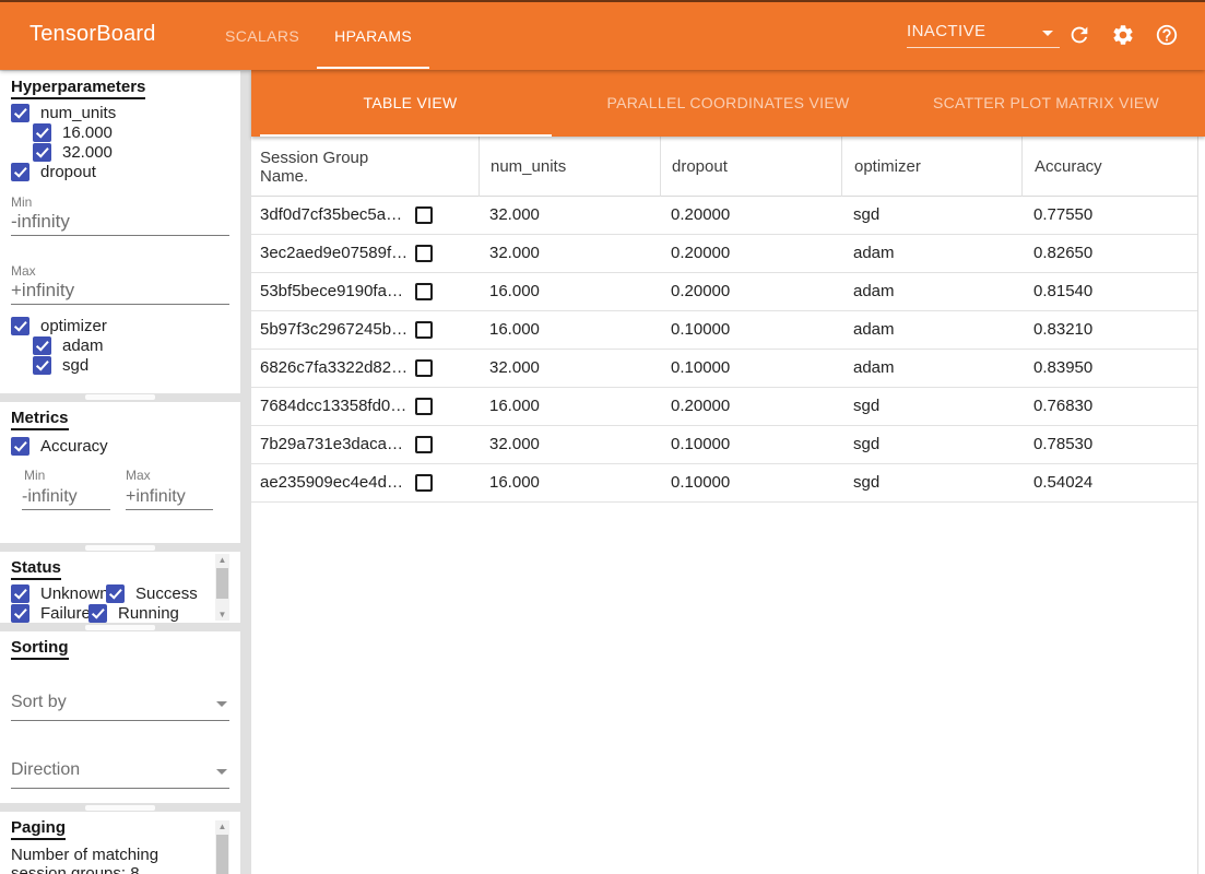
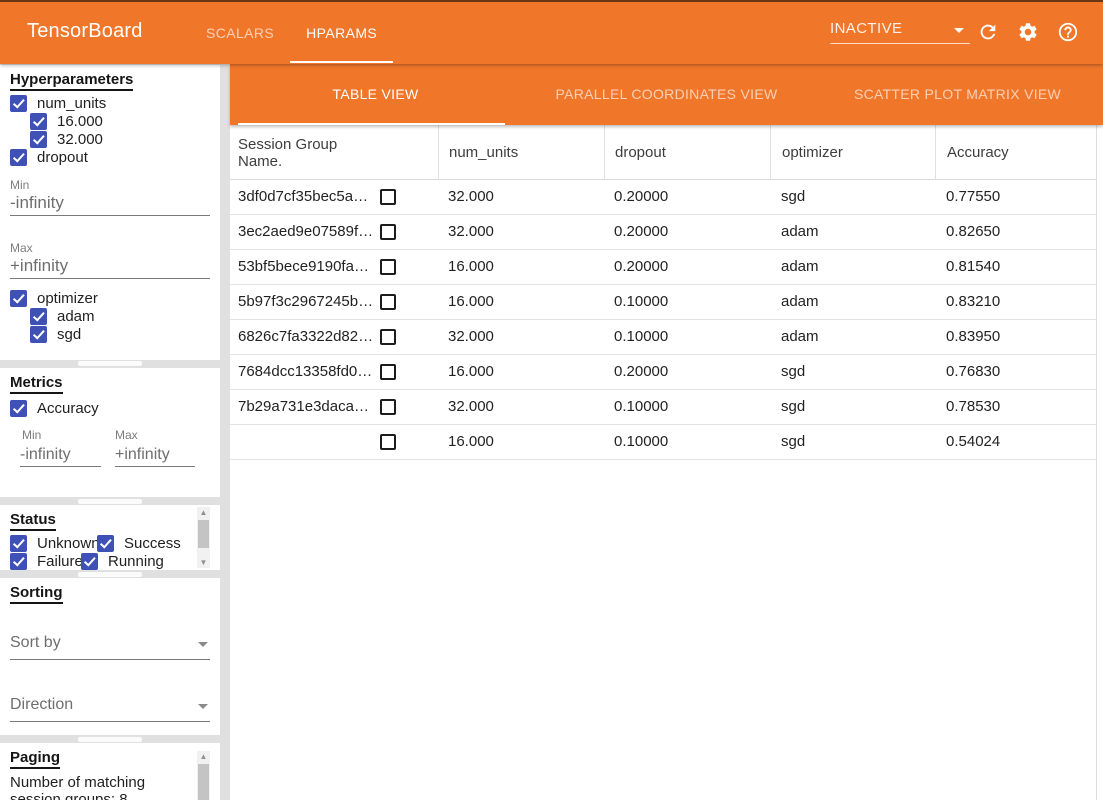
  TensorBoard
  SCALARS
  HPARAMS
  INACTIVE
  Hyperparameters
  num_units
  16.000
  32.000
  dropout
  Min
  -infinity
  Max
  +infinity
  optimizer
  adam
  sgd
  Metrics
  Accuracy
  Min
  Max
  -infinity
  +infinity
  Status
  Unknown
  Success
  Failure
  Running
  ▲
  ▼
  Sorting
  Sort by
  Direction
  Paging
  ▲
  TABLE VIEW
  PARALLEL COORDINATES VIEW
  SCATTER PLOT MATRIX VIEW
  Session Group Name.
  num_units
  dropout
  optimizer
  Accuracy
  3df0d7cf35bec5a…
  32.000
  0.20000
  sgd
  0.77550
  3ec2aed9e07589f…
  32.000
  0.20000
  adam
  0.82650
  53bf5bece9190fa…
  16.000
  0.20000
  adam
  0.81540
  5b97f3c2967245b…
  16.000
  0.10000
  adam
  0.83210
  6826c7fa3322d82…
  32.000
  0.10000
  adam
  0.83950
  7684dcc13358fd0…
  16.000
  0.20000
  sgd
  0.76830
  7b29a731e3daca…
  32.000
  0.10000
  sgd
  0.78530
- ae235909ec4e4d…
  16.000
  0.10000
  sgd
  0.54024
